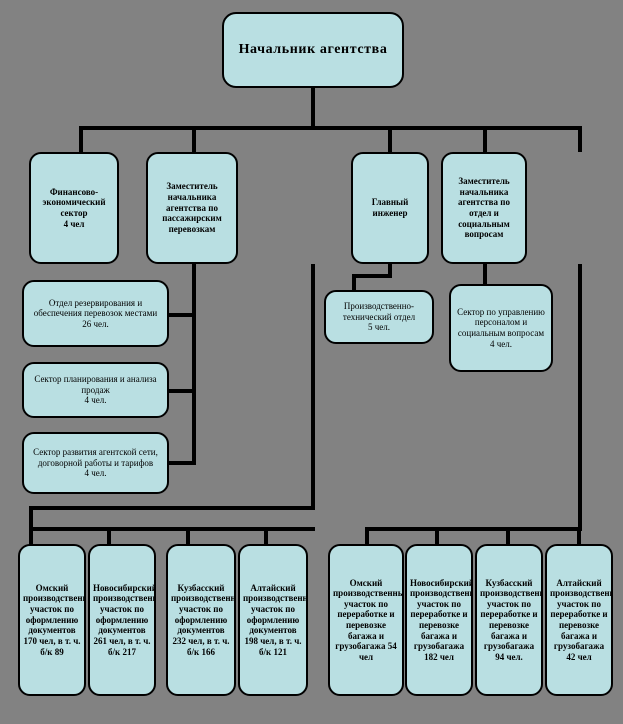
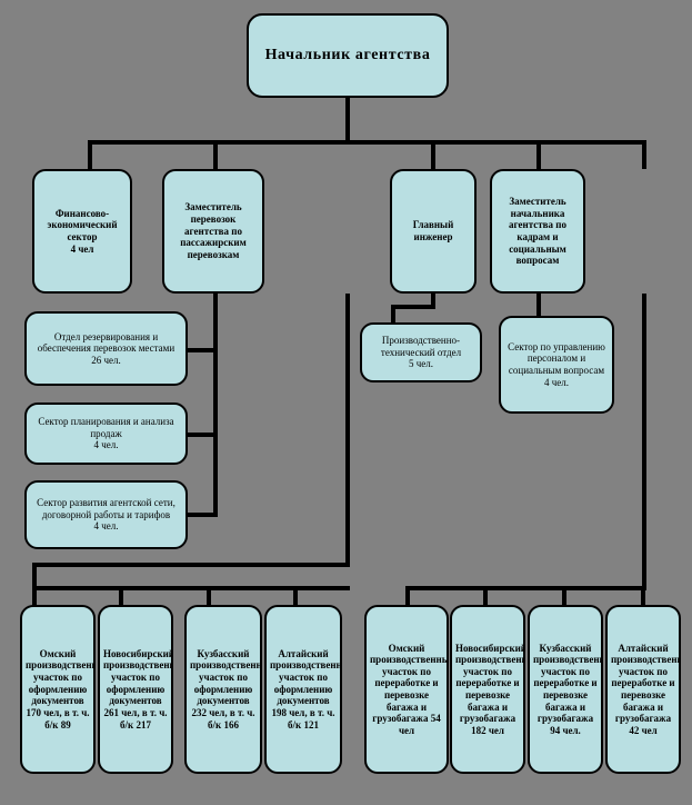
  Начальник агентства
  Финансово-экономический сектор
  4 чел
- Заместитель начальника агентства по пассажирским перевозкам
+ Заместитель перевозок агентства по пассажирским перевозкам
  Главный инженер
- Заместитель начальника агентства по отдел и социальным вопросам
+ Заместитель начальника агентства по кадрам и социальным вопросам
  Отдел резервирования и обеспечения перевозок местами
  26 чел.
  Сектор планирования и анализа продаж
  4 чел.
  Сектор развития агентской сети, договорной работы и тарифов
  4 чел.
  Производственно-технический отдел
  5 чел.
  Сектор по управлению персоналом и социальным вопросам
  4 чел.
  Омский производствен участок по оформлению документов 170 чел, в т. ч. б/к 89
  Новосибирски производствен участок по оформлению документов 261 чел, в т. ч. б/к 217
  Кузбасский производственн участок по оформлению документов 232 чел, в т. ч. б/к 166
  Алтайский производственн участок по оформлению документов 198 чел, в т. ч. б/к 121
  Омский производственны участок по переработке и перевозке багажа и грузобагажа 54 чел
  Новосибирски производствен участок по переработке и перевозке багажа и грузобагажа 182 чел
  Кузбасский производствен участок по переработке и перевозке багажа и грузобагажа 94 чел.
  Алтайский производствен участок по переработке и перевозке багажа и грузобагажа 42 чел
